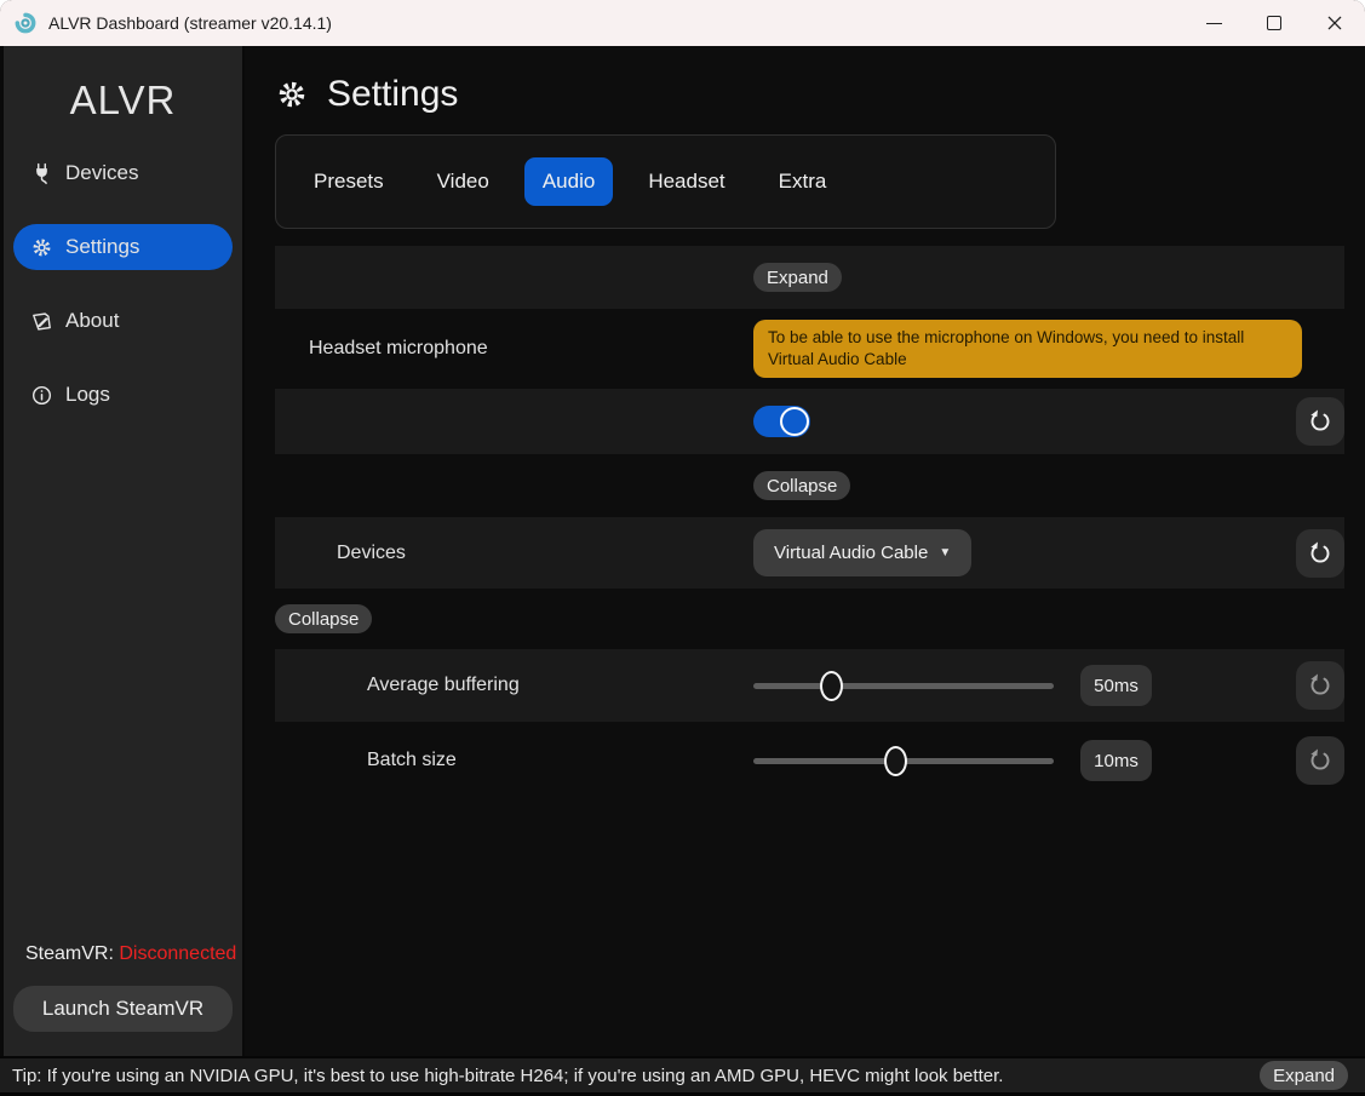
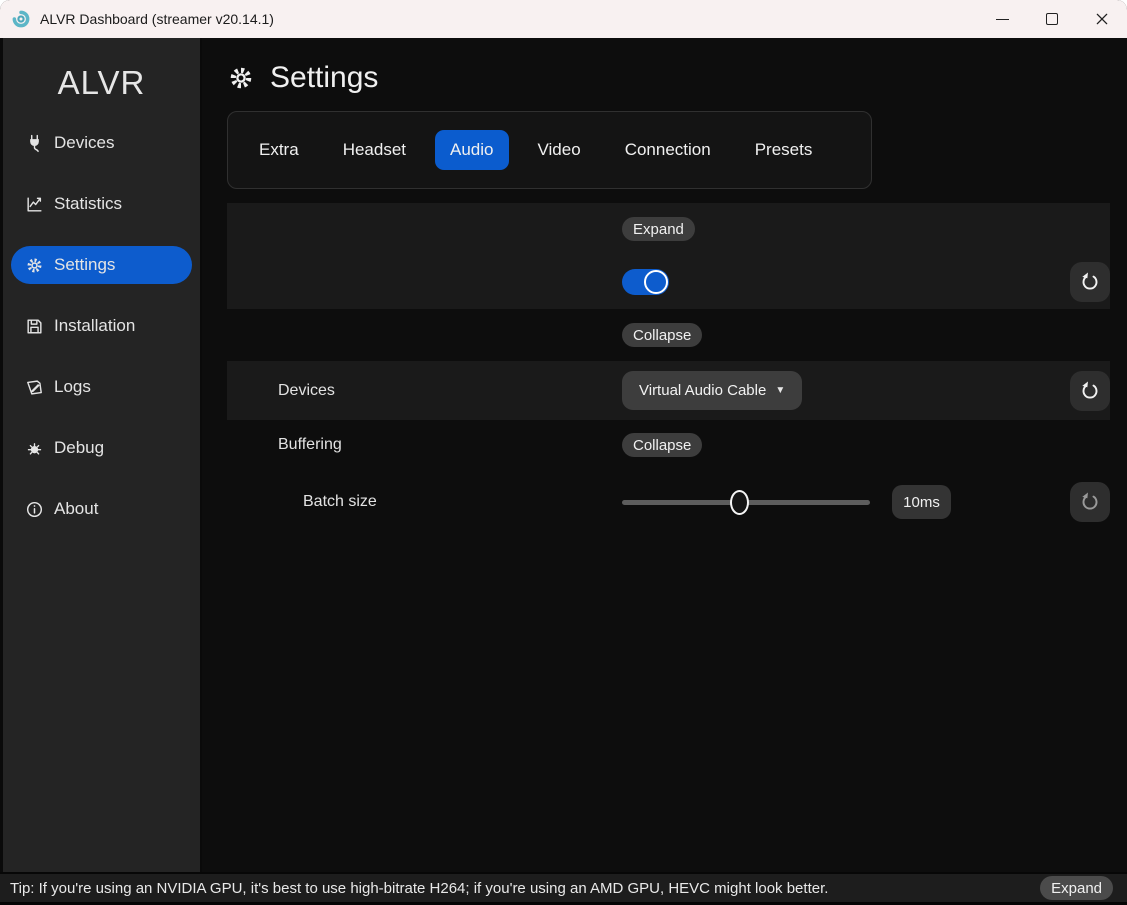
  ALVR Dashboard (streamer v20.14.1)
  ALVR
  Devices
+ Statistics
  Settings
+ Installation
- About
+ Logs
+ Debug
- Logs
+ About
- SteamVR: Disconnected
- Launch SteamVR
  Settings
- Presets
+ Extra
- Video
+ Headset
  Audio
- Headset
+ Video
+ Connection
- Extra
+ Presets
  Expand
- Headset microphone
- To be able to use the microphone on Windows, you need to install Virtual Audio Cable
  Collapse
  Devices
  Virtual Audio Cable
  ▼
+ Buffering
  Collapse
- Average buffering
- 50ms
  Batch size
  10ms
  Tip: If you're using an NVIDIA GPU, it's best to use high-bitrate H264; if you're using an AMD GPU, HEVC might look better.
  Expand
